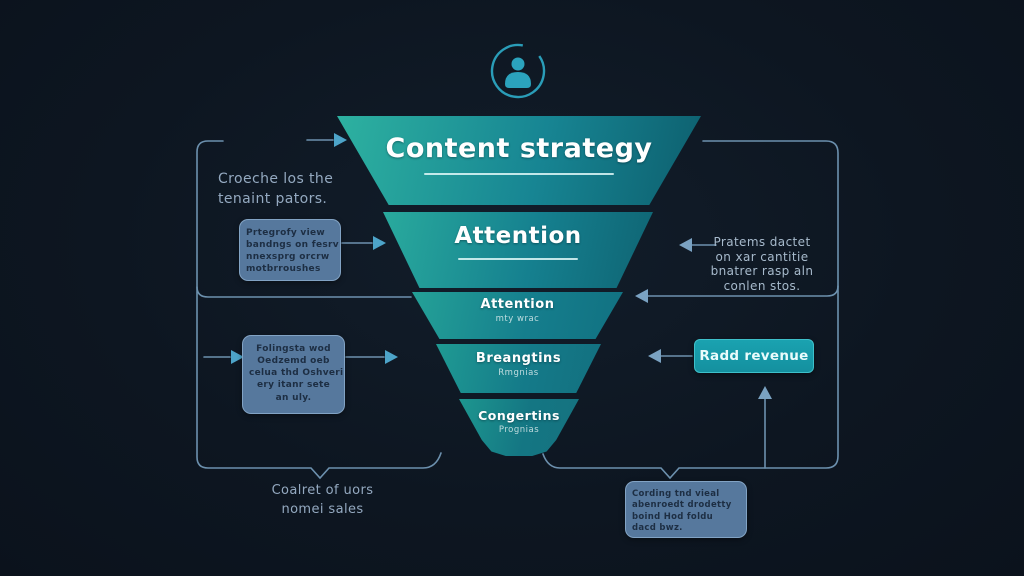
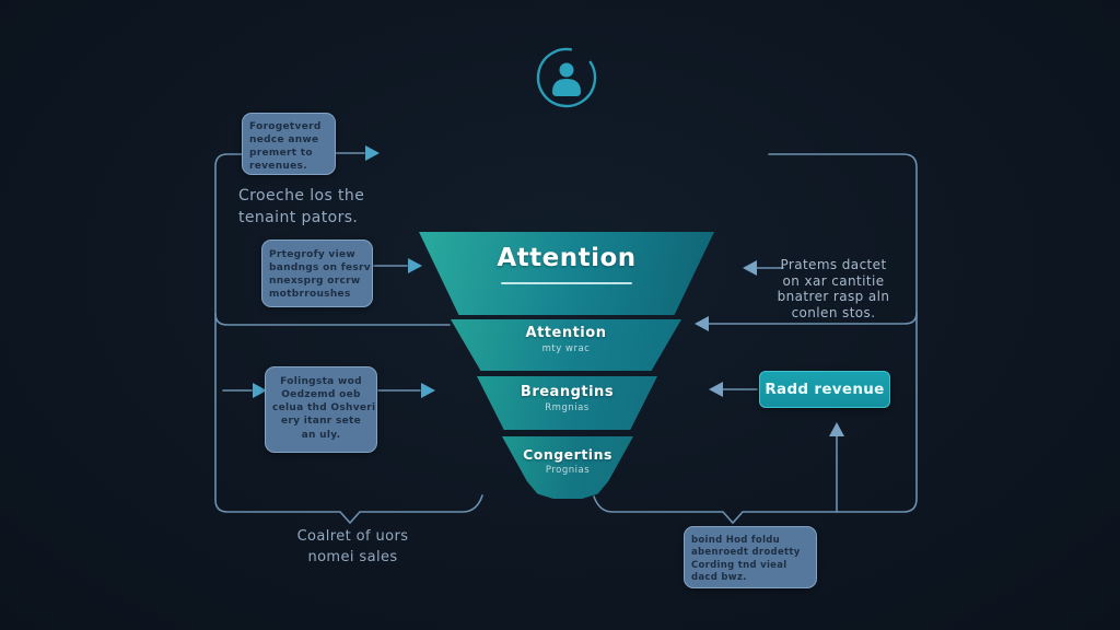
- Content strategy
  Attention
  Attention
  mty wrac
  Breangtins
  Rmgnias
  Congertins
  Prognias
+ Forogetverd
+ nedce anwe
+ premert to
+ revenues.
  Croeche los the
  tenaint pators.
  Prtegrofy view
  bandngs on fesrv
  nnexsprg orcrw
  motbrroushes
  Folingsta wod
  Oedzemd oeb
  celua thd Oshveri
  ery itanr sete
  an uly.
  Coalret of uors
  nomei sales
  Pratems dactet
  on xar cantitie
  bnatrer rasp aln
  conlen stos.
  Radd revenue
- Cording tnd vieal
+ boind Hod foldu
  abenroedt drodetty
- boind Hod foldu
+ Cording tnd vieal
  dacd bwz.
